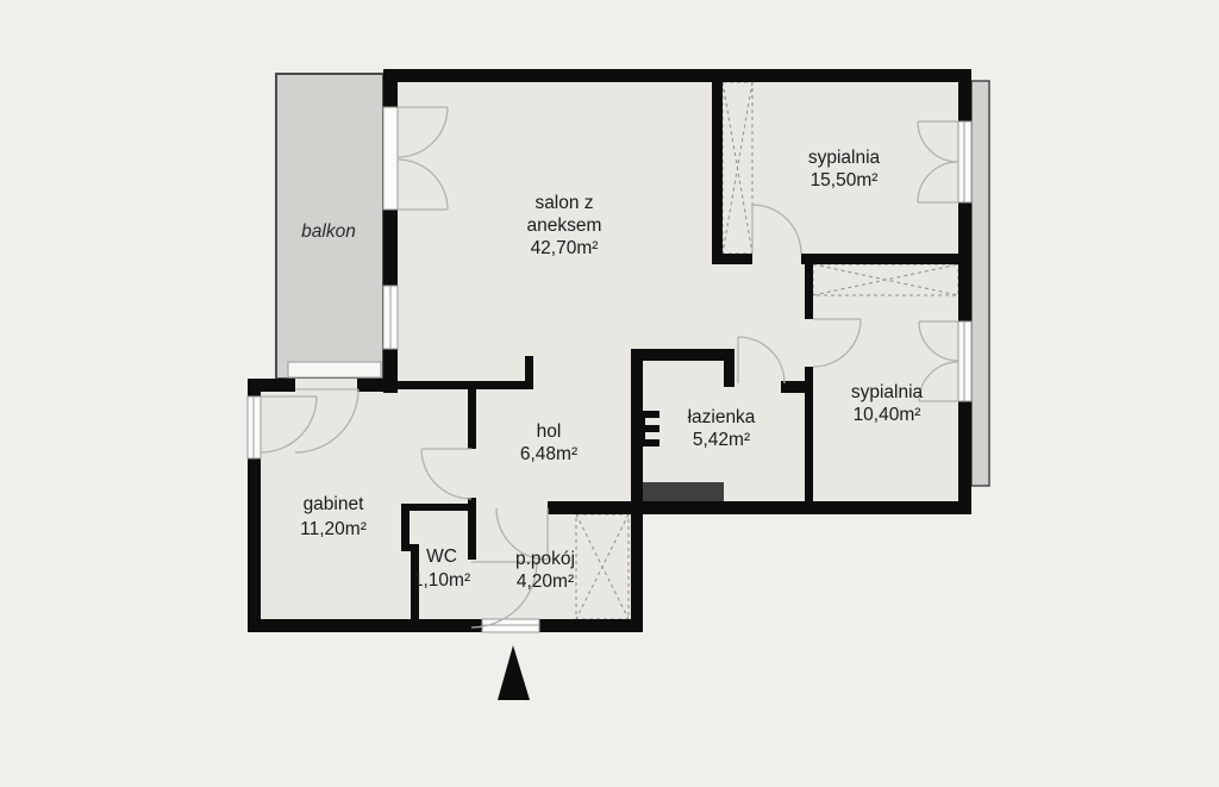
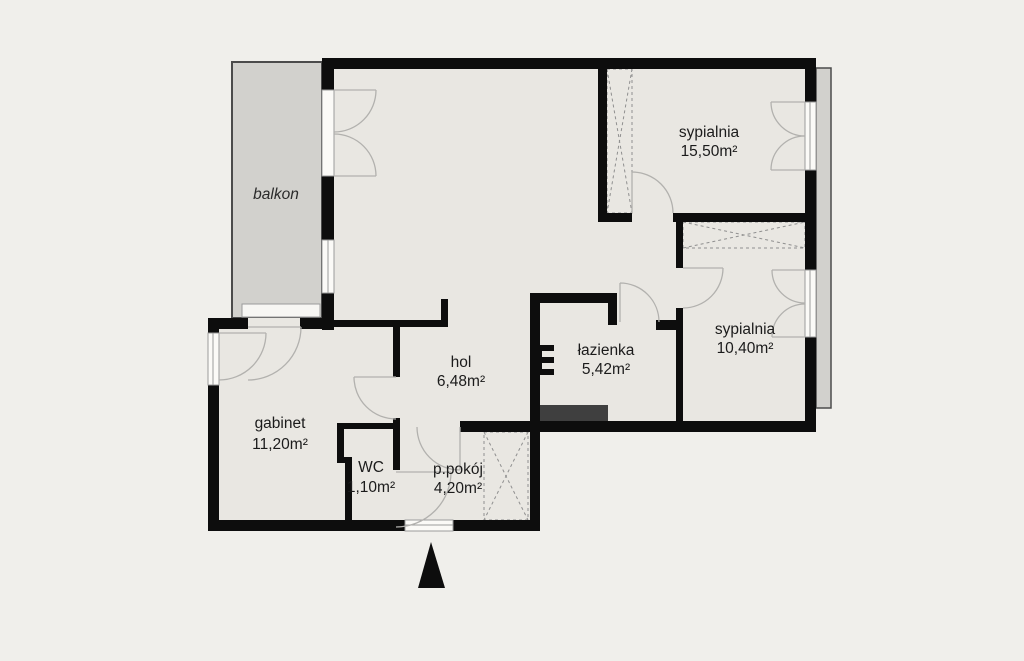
  balkon
- salon z
- aneksem
- 42,70m²
  sypialnia
  15,50m²
  sypialnia
  10,40m²
  łazienka
  5,42m²
  hol
  6,48m²
  gabinet
  11,20m²
  WC
  1,10m²
  p.pokój
  4,20m²
